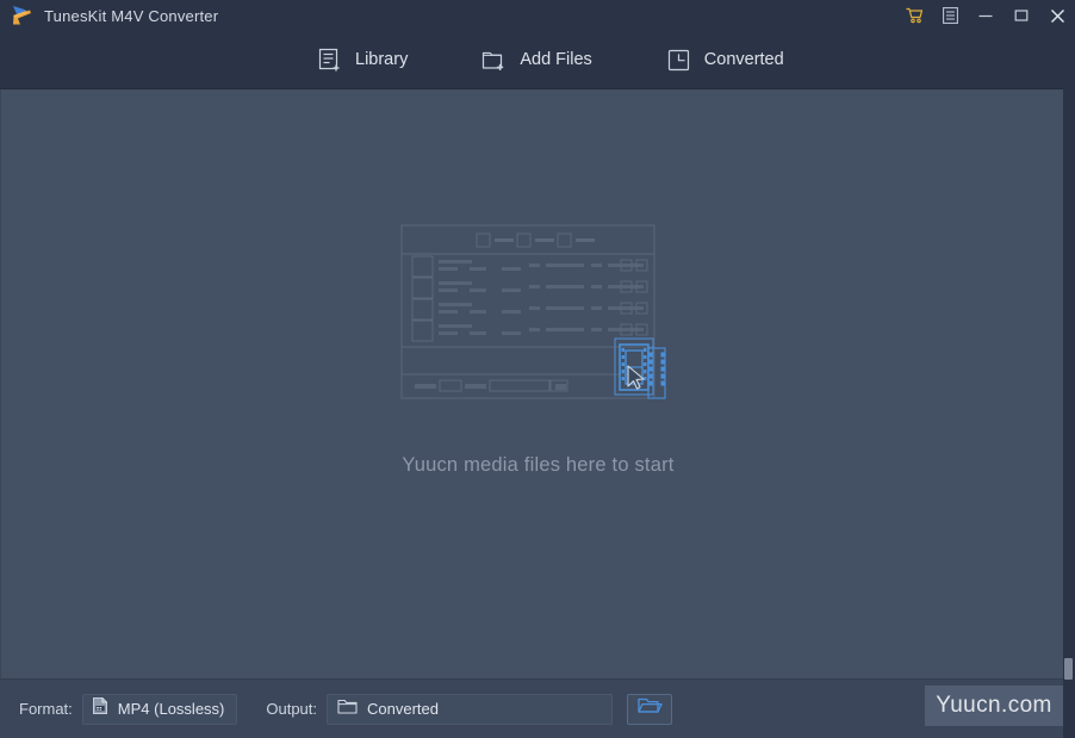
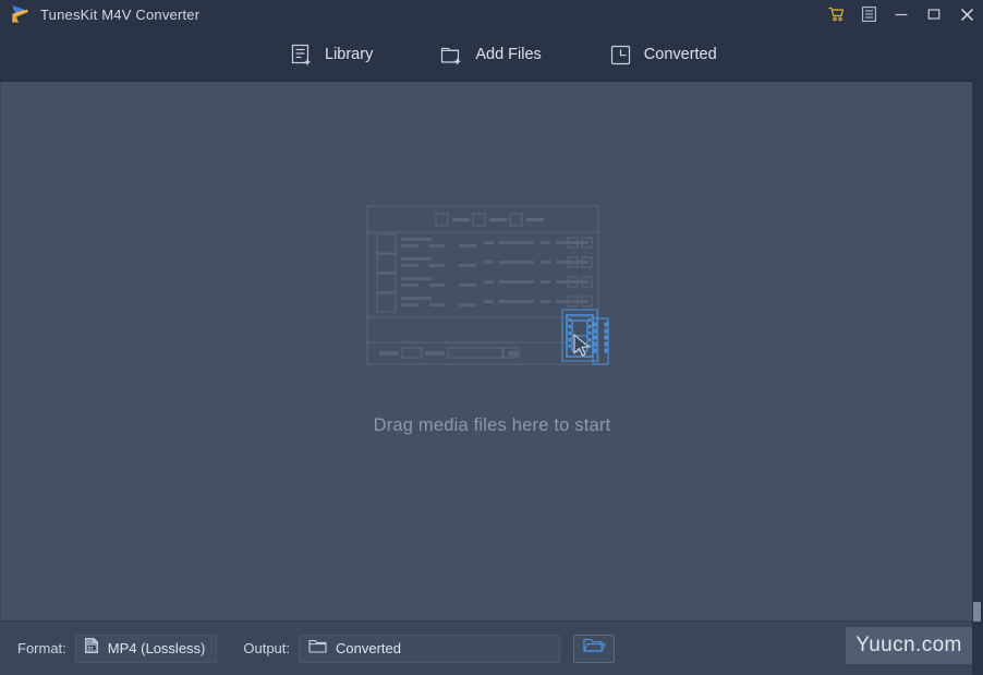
  TunesKit M4V Converter
  Library
  Add Files
  Converted
- Yuucn media files here to start
+ Drag media files here to start
  Format:
  MP4 (Lossless)
  Output:
  Converted
  Yuucn.com
